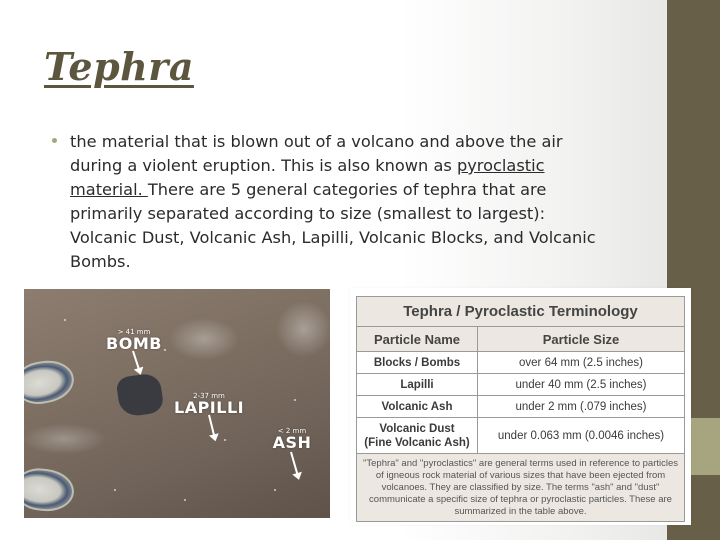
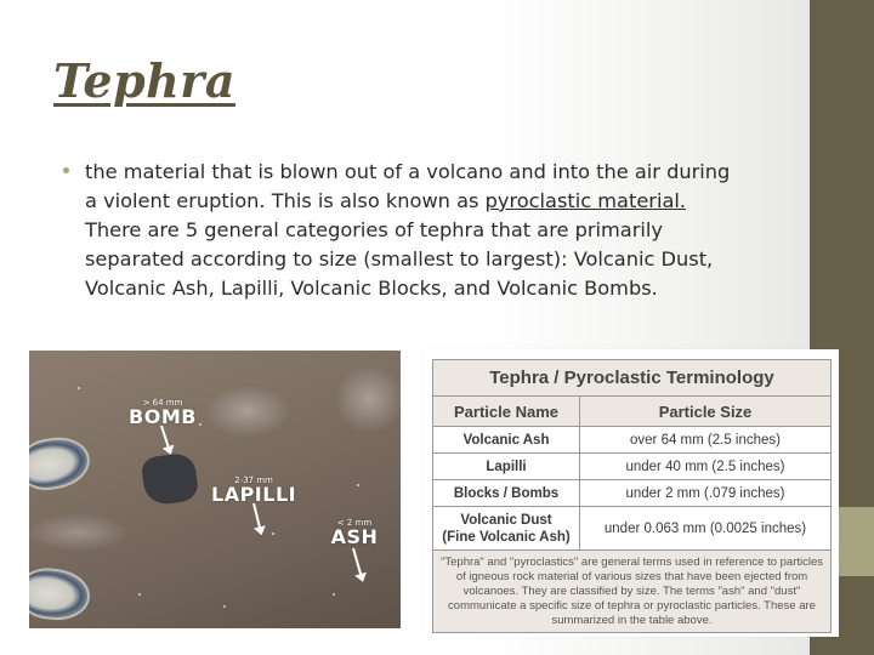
  Tephra
- the material that is blown out of a volcano and above the air during a violent eruption. This is also known as pyroclastic material. There are 5 general categories of tephra that are primarily separated according to size (smallest to largest): Volcanic Dust, Volcanic Ash, Lapilli, Volcanic Blocks, and Volcanic Bombs.
+ the material that is blown out of a volcano and into the air during a violent eruption. This is also known as pyroclastic material. There are 5 general categories of tephra that are primarily separated according to size (smallest to largest): Volcanic Dust, Volcanic Ash, Lapilli, Volcanic Blocks, and Volcanic Bombs.
- > 41 mm
+ > 64 mm
  BOMB
  2-37 mm
  LAPILLI
  < 2 mm
  ASH
  Tephra / Pyroclastic Terminology
  Particle Name	Particle Size
- Blocks / Bombs	over 64 mm (2.5 inches)
+ Volcanic Ash	over 64 mm (2.5 inches)
  Lapilli	under 40 mm (2.5 inches)
- Volcanic Ash	under 2 mm (.079 inches)
+ Blocks / Bombs	under 2 mm (.079 inches)
- Volcanic Dust (Fine Volcanic Ash)	under 0.063 mm (0.0046 inches)
+ Volcanic Dust (Fine Volcanic Ash)	under 0.063 mm (0.0025 inches)
  "Tephra" and "pyroclastics" are general terms used in reference to particles of igneous rock material of various sizes that have been ejected from volcanoes. They are classified by size. The terms "ash" and "dust" communicate a specific size of tephra or pyroclastic particles. These are summarized in the table above.
